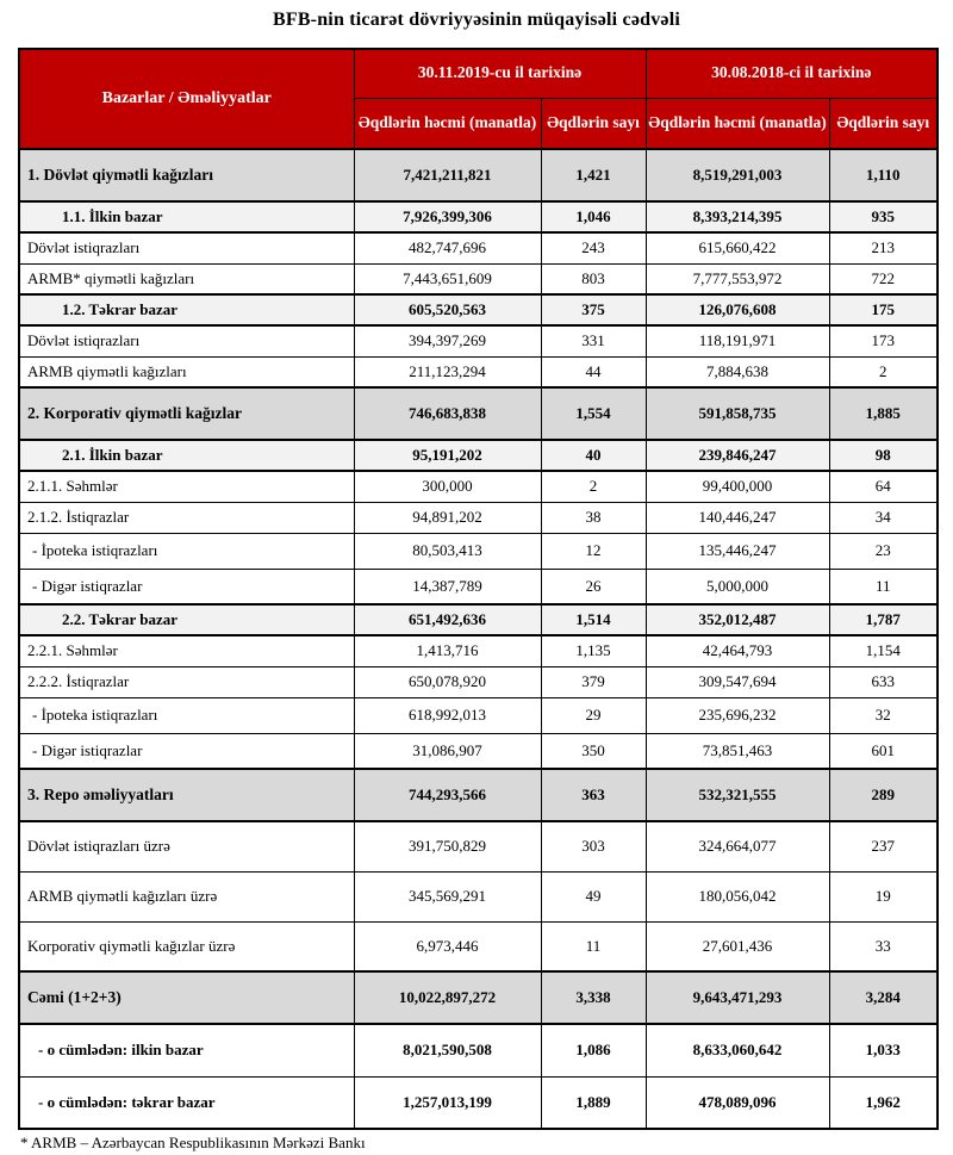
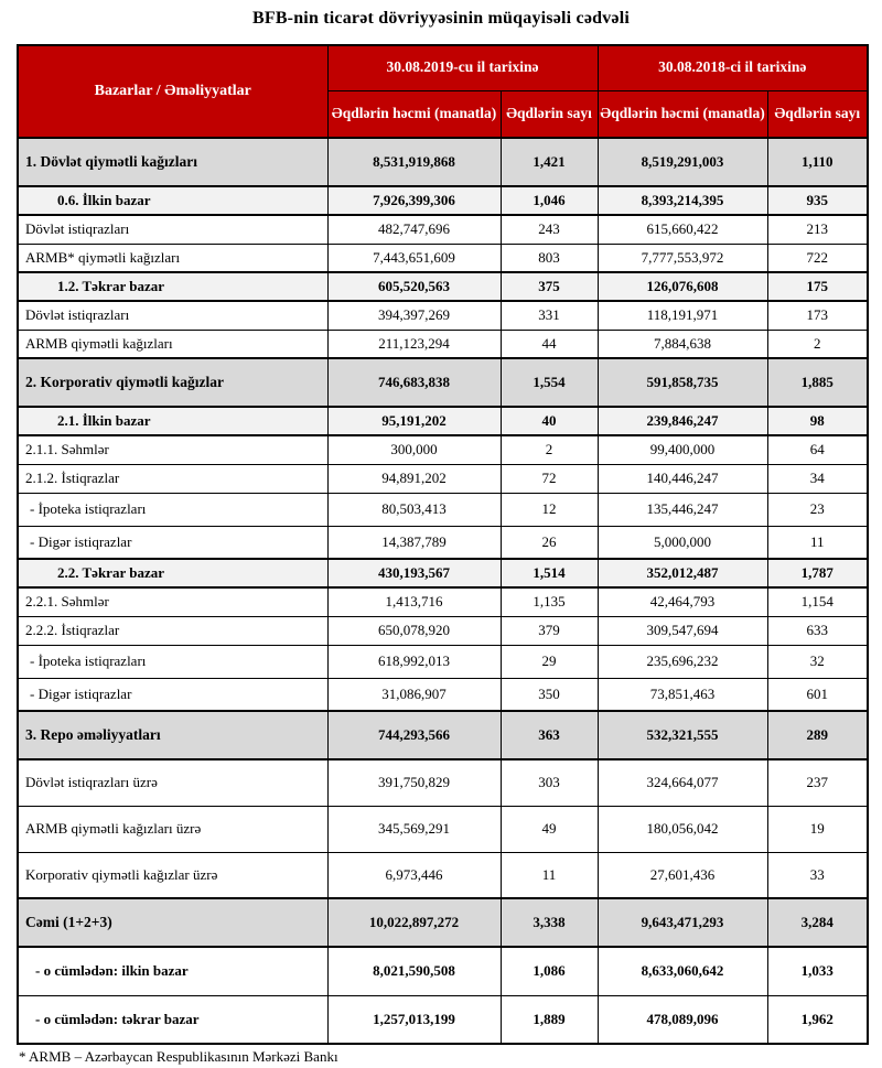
  BFB-nin ticarət dövriyyəsinin müqayisəli cədvəli
- Bazarlar / Əməliyyatlar	30.11.2019-cu il tarixinə	30.08.2018-ci il tarixinə
+ Bazarlar / Əməliyyatlar	30.08.2019-cu il tarixinə	30.08.2018-ci il tarixinə
  Əqdlərin həcmi (manatla)	Əqdlərin sayı	Əqdlərin həcmi (manatla)	Əqdlərin sayı
- 1. Dövlət qiymətli kağızları	7,421,211,821	1,421	8,519,291,003	1,110
+ 1. Dövlət qiymətli kağızları	8,531,919,868	1,421	8,519,291,003	1,110
- 1.1. İlkin bazar	7,926,399,306	1,046	8,393,214,395	935
+ 0.6. İlkin bazar	7,926,399,306	1,046	8,393,214,395	935
  Dövlət istiqrazları	482,747,696	243	615,660,422	213
  ARMB* qiymətli kağızları	7,443,651,609	803	7,777,553,972	722
  1.2. Təkrar bazar	605,520,563	375	126,076,608	175
  Dövlət istiqrazları	394,397,269	331	118,191,971	173
  ARMB qiymətli kağızları	211,123,294	44	7,884,638	2
  2. Korporativ qiymətli kağızlar	746,683,838	1,554	591,858,735	1,885
  2.1. İlkin bazar	95,191,202	40	239,846,247	98
  2.1.1. Səhmlər	300,000	2	99,400,000	64
- 2.1.2. İstiqrazlar	94,891,202	38	140,446,247	34
+ 2.1.2. İstiqrazlar	94,891,202	72	140,446,247	34
  - İpoteka istiqrazları	80,503,413	12	135,446,247	23
  - Digər istiqrazlar	14,387,789	26	5,000,000	11
- 2.2. Təkrar bazar	651,492,636	1,514	352,012,487	1,787
+ 2.2. Təkrar bazar	430,193,567	1,514	352,012,487	1,787
  2.2.1. Səhmlər	1,413,716	1,135	42,464,793	1,154
  2.2.2. İstiqrazlar	650,078,920	379	309,547,694	633
  - İpoteka istiqrazları	618,992,013	29	235,696,232	32
  - Digər istiqrazlar	31,086,907	350	73,851,463	601
  3. Repo əməliyyatları	744,293,566	363	532,321,555	289
  Dövlət istiqrazları üzrə	391,750,829	303	324,664,077	237
  ARMB qiymətli kağızları üzrə	345,569,291	49	180,056,042	19
  Korporativ qiymətli kağızlar üzrə	6,973,446	11	27,601,436	33
  Cəmi (1+2+3)	10,022,897,272	3,338	9,643,471,293	3,284
  - o cümlədən: ilkin bazar	8,021,590,508	1,086	8,633,060,642	1,033
  - o cümlədən: təkrar bazar	1,257,013,199	1,889	478,089,096	1,962
  * ARMB – Azərbaycan Respublikasının Mərkəzi Bankı
